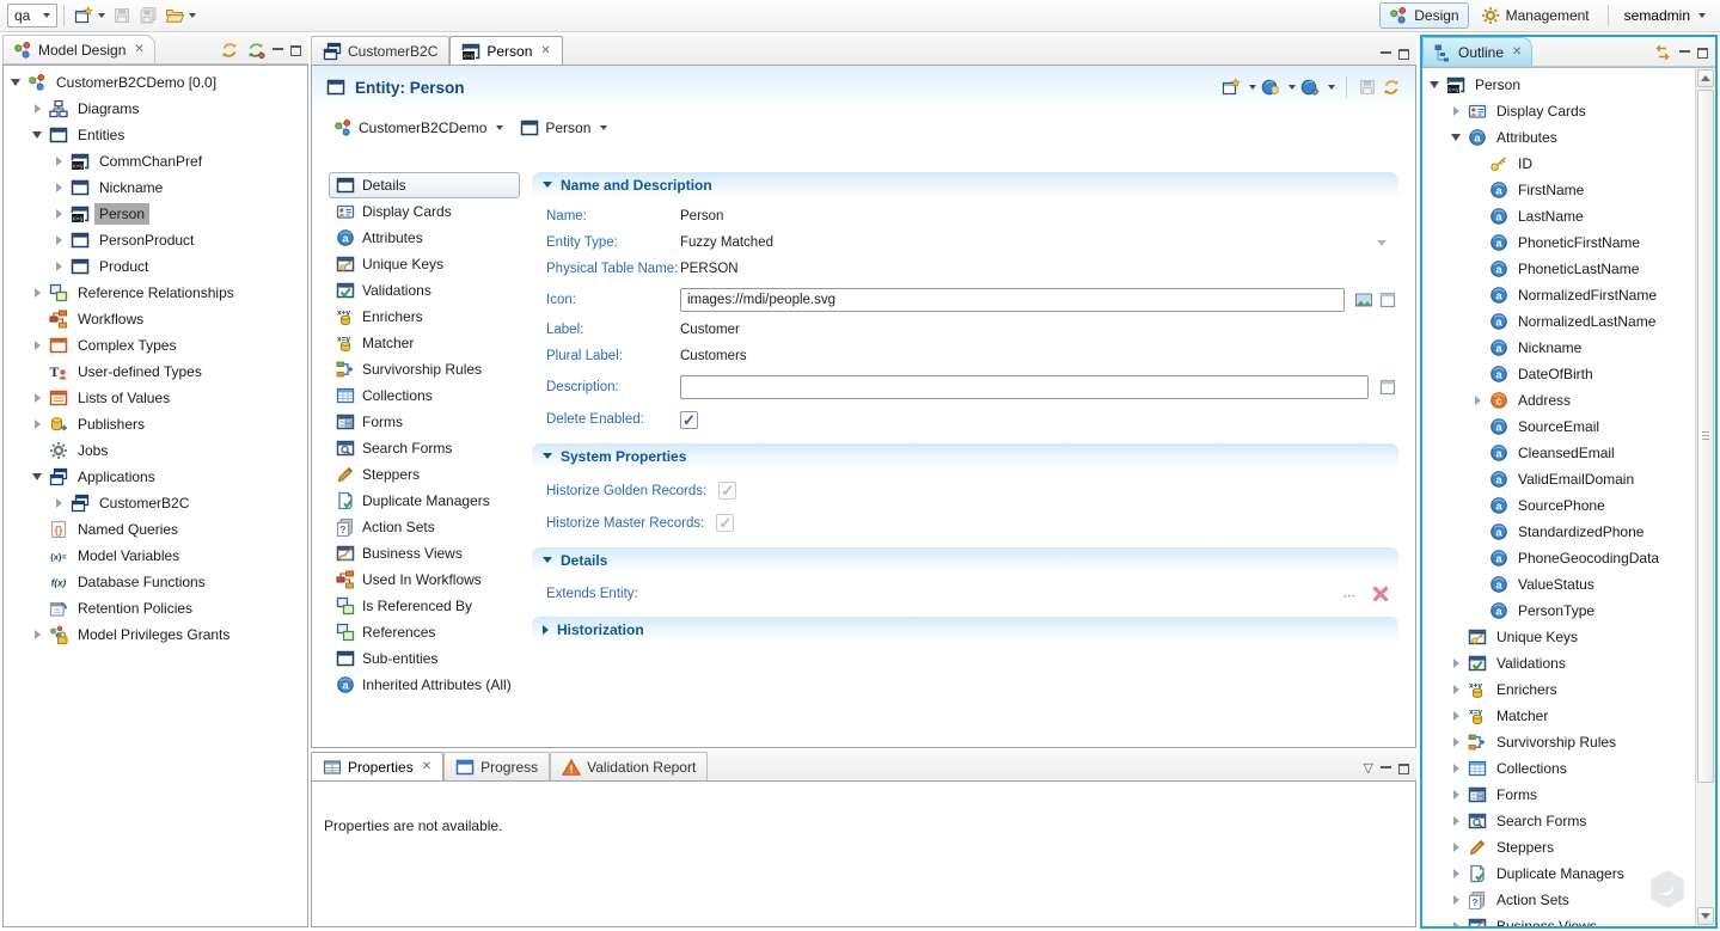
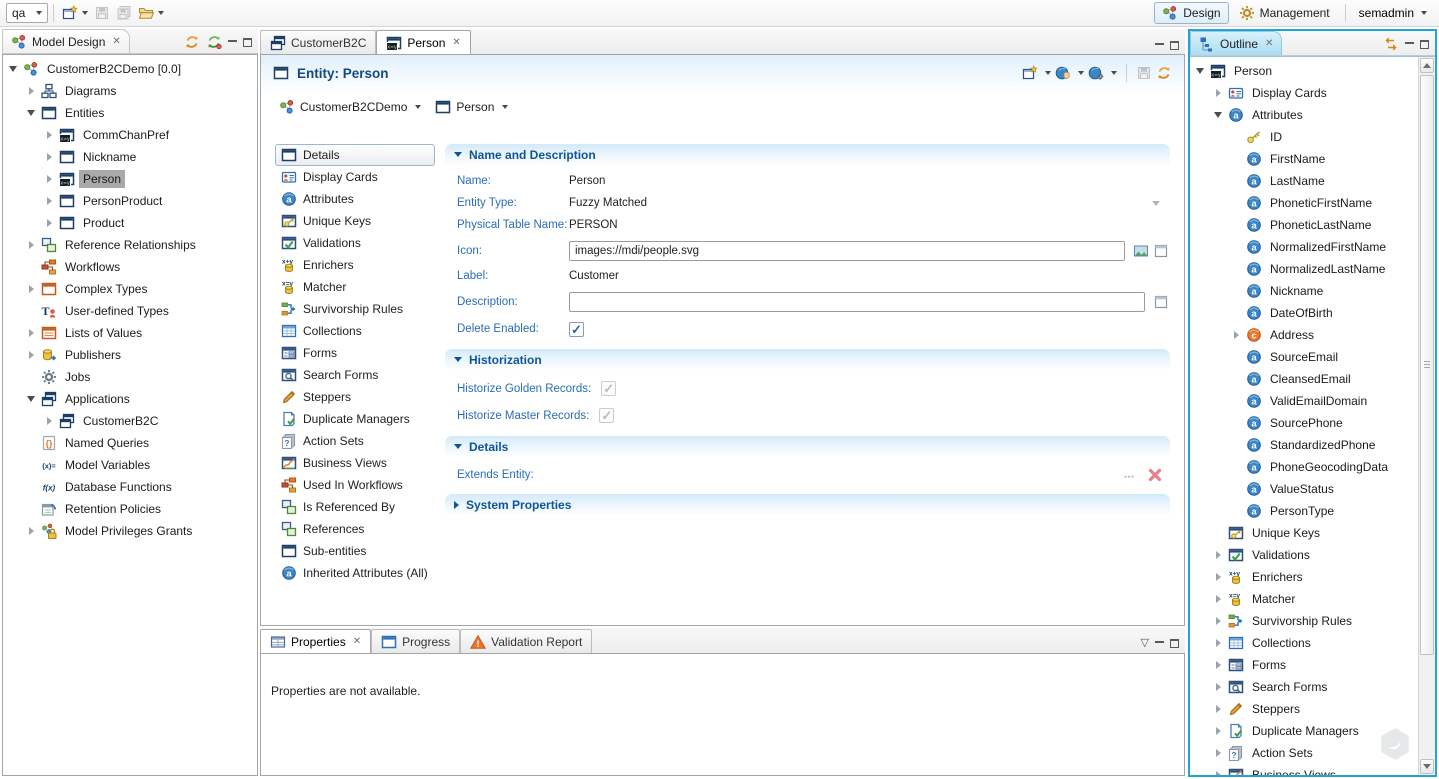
  qa
  Design
  Management
  semadmin
  Model Design
  ✕
  CustomerB2CDemo [0.0]
  Diagrams
  Entities
  CommChanPref
  Nickname
  Person
  PersonProduct
  Product
  Reference Relationships
  Workflows
  Complex Types
  T
  User-defined Types
  Lists of Values
  Publishers
  Jobs
  Applications
  CustomerB2C
  {}
  Named Queries
  (x)=
  Model Variables
  f(x)
  Database Functions
  Retention Policies
  Model Privileges Grants
  CustomerB2C
  Person
  ✕
  Entity: Person
  CustomerB2CDemo
  Person
  Details
  Display Cards
  a
  Attributes
  Unique Keys
  Validations
  Enrichers
  Matcher
  Survivorship Rules
  Collections
  Forms
  Search Forms
  Steppers
  Duplicate Managers
  ?
  Action Sets
  Business Views
  Used In Workflows
  Is Referenced By
  References
  Sub-entities
  a
  Inherited Attributes (All)
  Name and Description
  Name:
  Person
  Entity Type:
  Fuzzy Matched
  Physical Table Name:
  PERSON
  Icon:
  images://mdi/people.svg
  Label:
  Customer
- Plural Label:
- Customers
  Description:
  Delete Enabled:
- System Properties
+ Historization
  Historize Golden Records:
  Historize Master Records:
  Details
  Extends Entity:
  …
- Historization
+ System Properties
  Properties
  ✕
  Progress
  !
  Validation Report
  ▽
  Properties are not available.
  Outline
  ✕
  Person
  Display Cards
  a
  Attributes
  ID
  a
  FirstName
  a
  LastName
  a
  PhoneticFirstName
  a
  PhoneticLastName
  a
  NormalizedFirstName
  a
  NormalizedLastName
  a
  Nickname
  a
  DateOfBirth
  c
  Address
  a
  SourceEmail
  a
  CleansedEmail
  a
  ValidEmailDomain
  a
  SourcePhone
  a
  StandardizedPhone
  a
  PhoneGeocodingData
  a
  ValueStatus
  a
  PersonType
  Unique Keys
  Validations
  Enrichers
  Matcher
  Survivorship Rules
  Collections
  Forms
  Search Forms
  Steppers
  Duplicate Managers
  ?
  Action Sets
